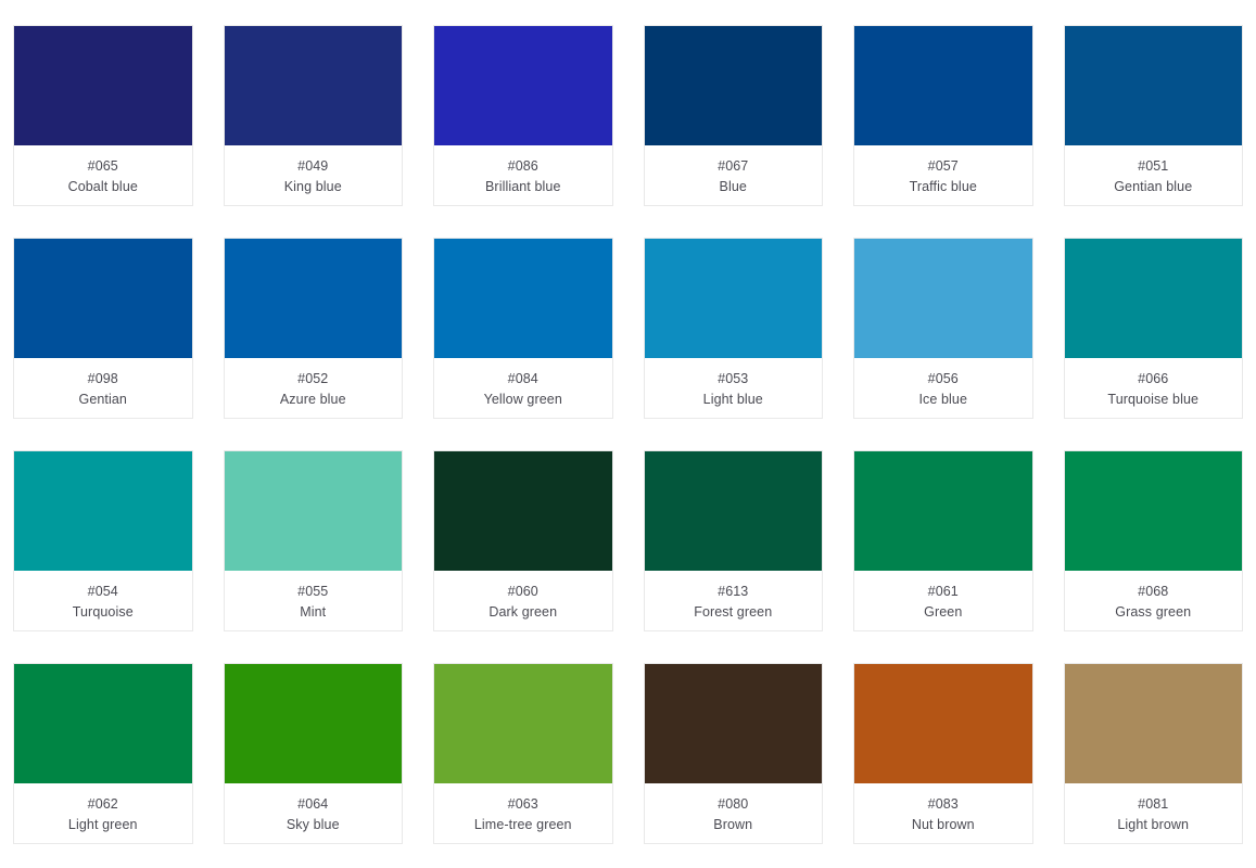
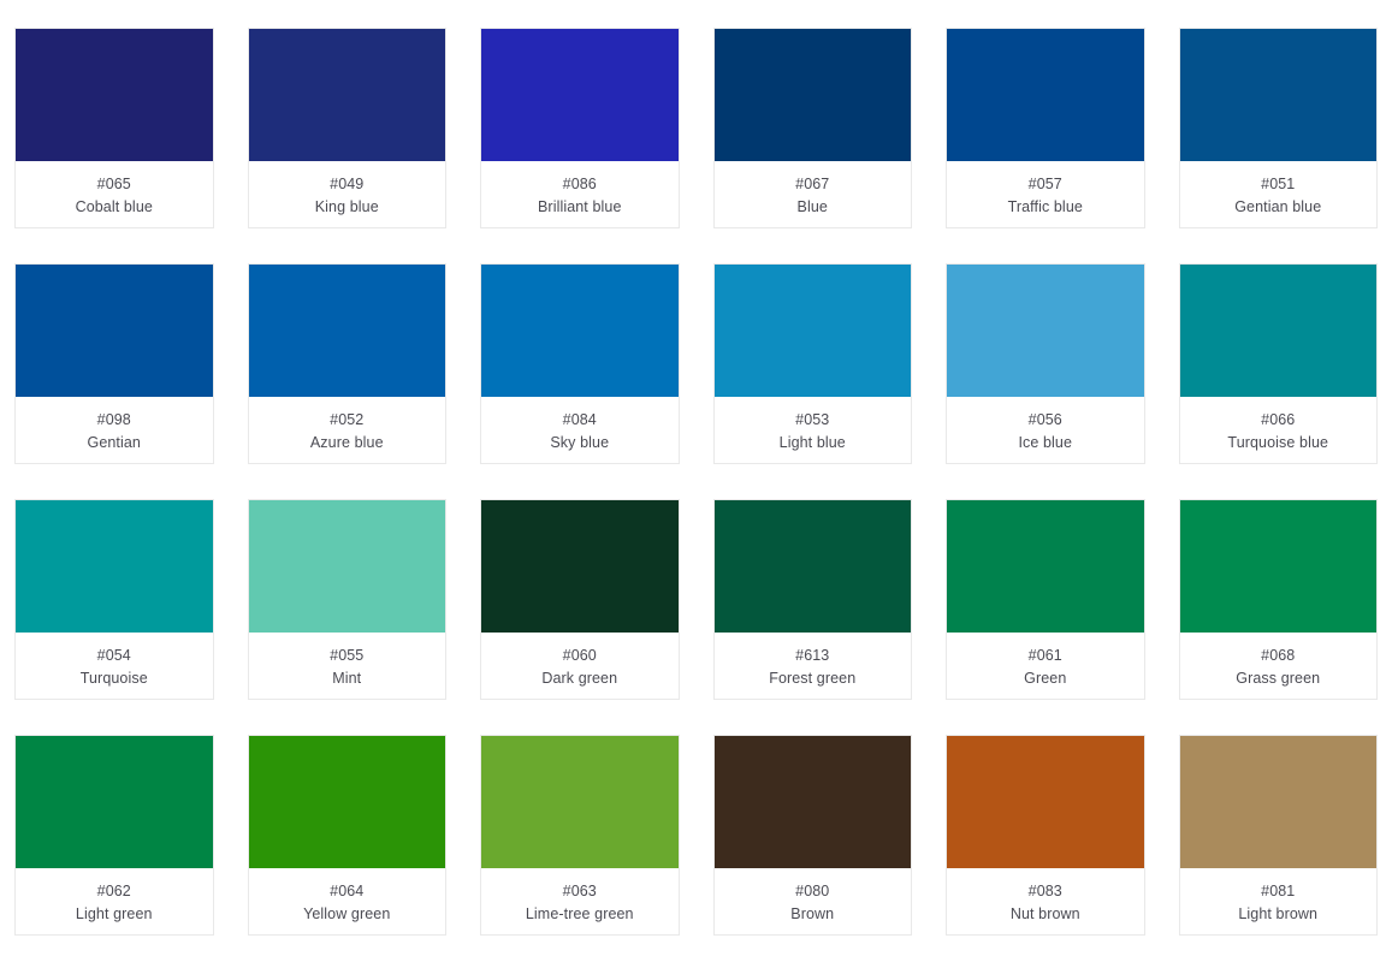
  #065
  Cobalt blue
  #049
  King blue
  #086
  Brilliant blue
  #067
  Blue
  #057
  Traffic blue
  #051
  Gentian blue
  #098
  Gentian
  #052
  Azure blue
  #084
- Yellow green
+ Sky blue
  #053
  Light blue
  #056
  Ice blue
  #066
  Turquoise blue
  #054
  Turquoise
  #055
  Mint
  #060
  Dark green
  #613
  Forest green
  #061
  Green
  #068
  Grass green
  #062
  Light green
  #064
- Sky blue
+ Yellow green
  #063
  Lime-tree green
  #080
  Brown
  #083
  Nut brown
  #081
  Light brown
